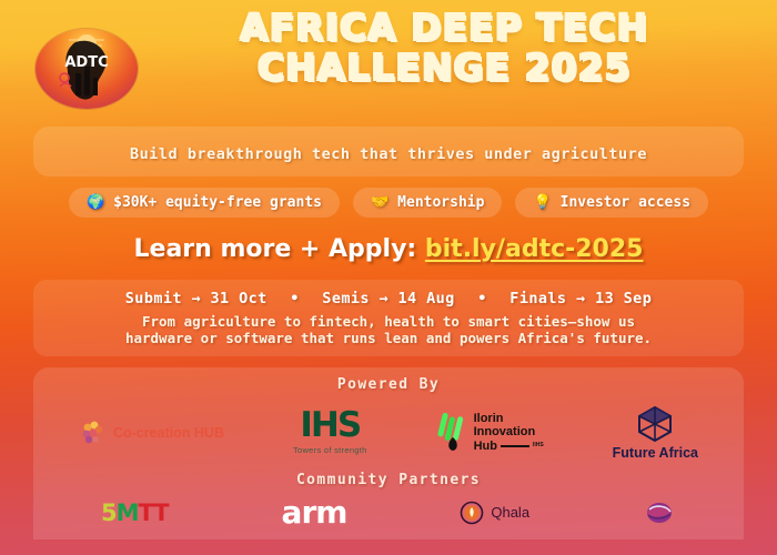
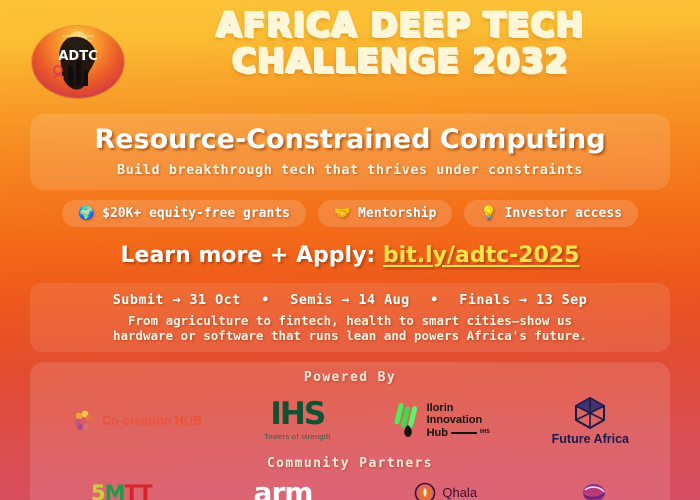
  ADTC
  AFRICA DEEP TECH
- CHALLENGE 2025
+ CHALLENGE 2032
+ Resource-Constrained Computing
- Build breakthrough tech that thrives under agriculture
+ Build breakthrough tech that thrives under constraints
  🌍
- $30K+ equity-free grants
+ $20K+ equity-free grants
  🤝
  Mentorship
  💡
  Investor access
  Learn more + Apply: bit.ly/adtc-2025
  Submit → 31 Oct • Semis → 14 Aug • Finals → 13 Sep
  From agriculture to fintech, health to smart cities—show us
  hardware or software that runs lean and powers Africa's future.
  Powered By
  Co-creation HUB
  IHS
  Towers of strength
  Ilorin
  Innovation
  Hub
  Future Africa
  Community Partners
  5MTT
  arm
  Qhala
